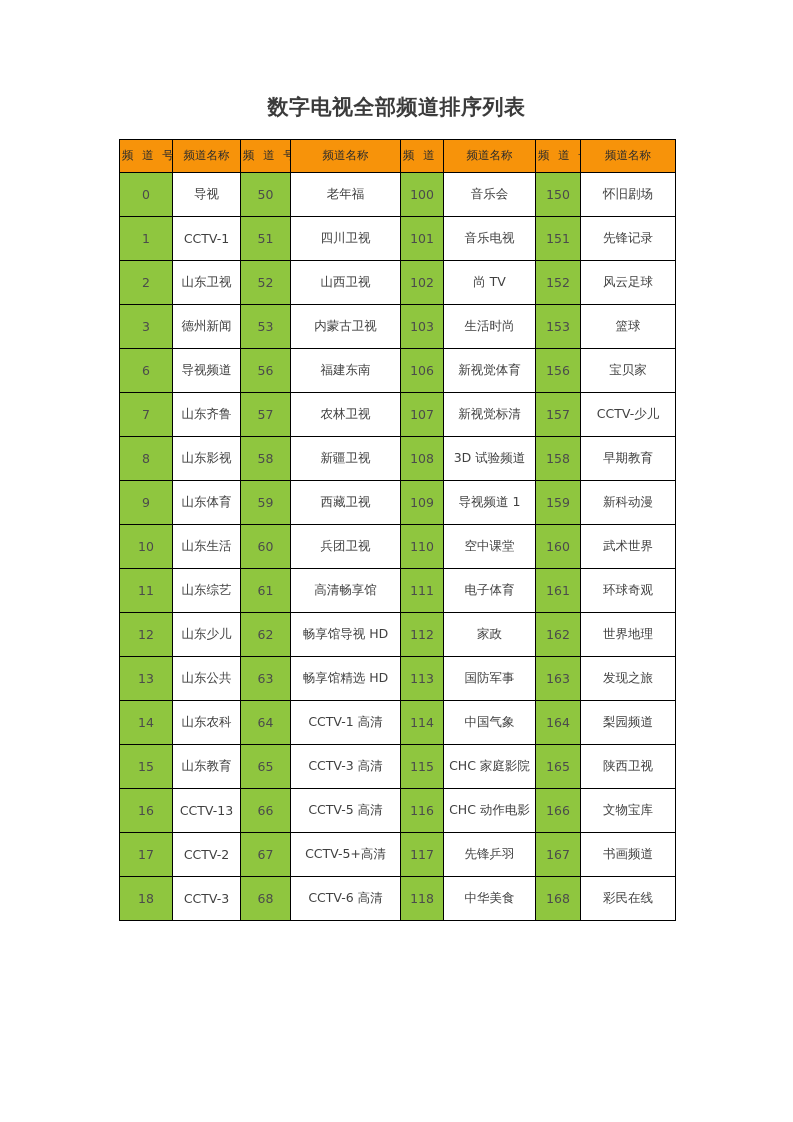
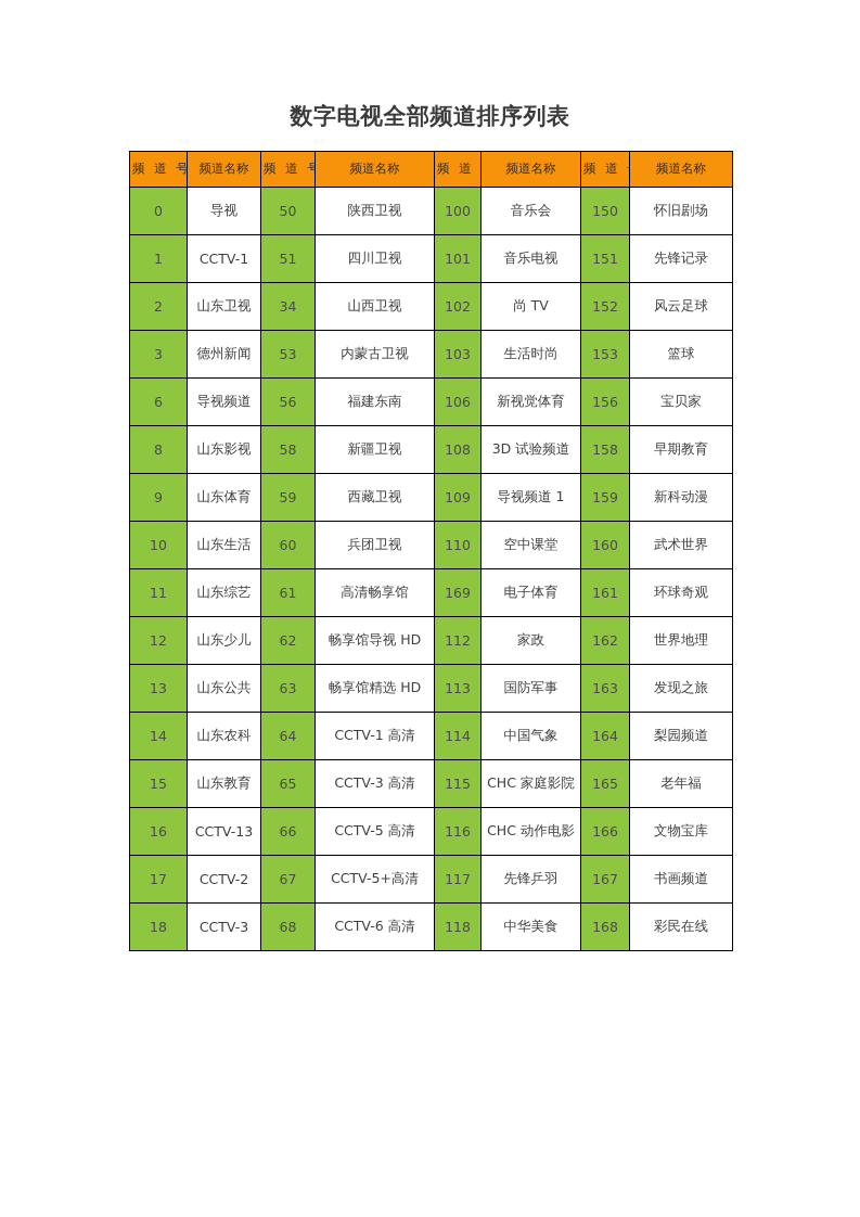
  数字电视全部频道排序列表
  频 道 号	频道名称	频 道	频道名称	频 道	频道名称	频 道	频道名称
- 0	导视	50	老年福	100	音乐会	150	怀旧剧场
+ 0	导视	50	陕西卫视	100	音乐会	150	怀旧剧场
  1	CCTV-1	51	四川卫视	101	音乐电视	151	先锋记录
- 2	山东卫视	52	山西卫视	102	尚 TV	152	风云足球
+ 2	山东卫视	34	山西卫视	102	尚 TV	152	风云足球
  3	德州新闻	53	内蒙古卫视	103	生活时尚	153	篮球
  6	导视频道	56	福建东南	106	新视觉体育	156	宝贝家
- 7	山东齐鲁	57	农林卫视	107	新视觉标清	157	CCTV-少儿
  8	山东影视	58	新疆卫视	108	3D 试验频道	158	早期教育
  9	山东体育	59	西藏卫视	109	导视频道 1	159	新科动漫
  10	山东生活	60	兵团卫视	110	空中课堂	160	武术世界
- 11	山东综艺	61	高清畅享馆	111	电子体育	161	环球奇观
+ 11	山东综艺	61	高清畅享馆	169	电子体育	161	环球奇观
  12	山东少儿	62	畅享馆导视 HD	112	家政	162	世界地理
  13	山东公共	63	畅享馆精选 HD	113	国防军事	163	发现之旅
  14	山东农科	64	CCTV-1 高清	114	中国气象	164	梨园频道
- 15	山东教育	65	CCTV-3 高清	115	CHC 家庭影院	165	陕西卫视
+ 15	山东教育	65	CCTV-3 高清	115	CHC 家庭影院	165	老年福
  16	CCTV-13	66	CCTV-5 高清	116	CHC 动作电影	166	文物宝库
  17	CCTV-2	67	CCTV-5+高清	117	先锋乒羽	167	书画频道
  18	CCTV-3	68	CCTV-6 高清	118	中华美食	168	彩民在线
